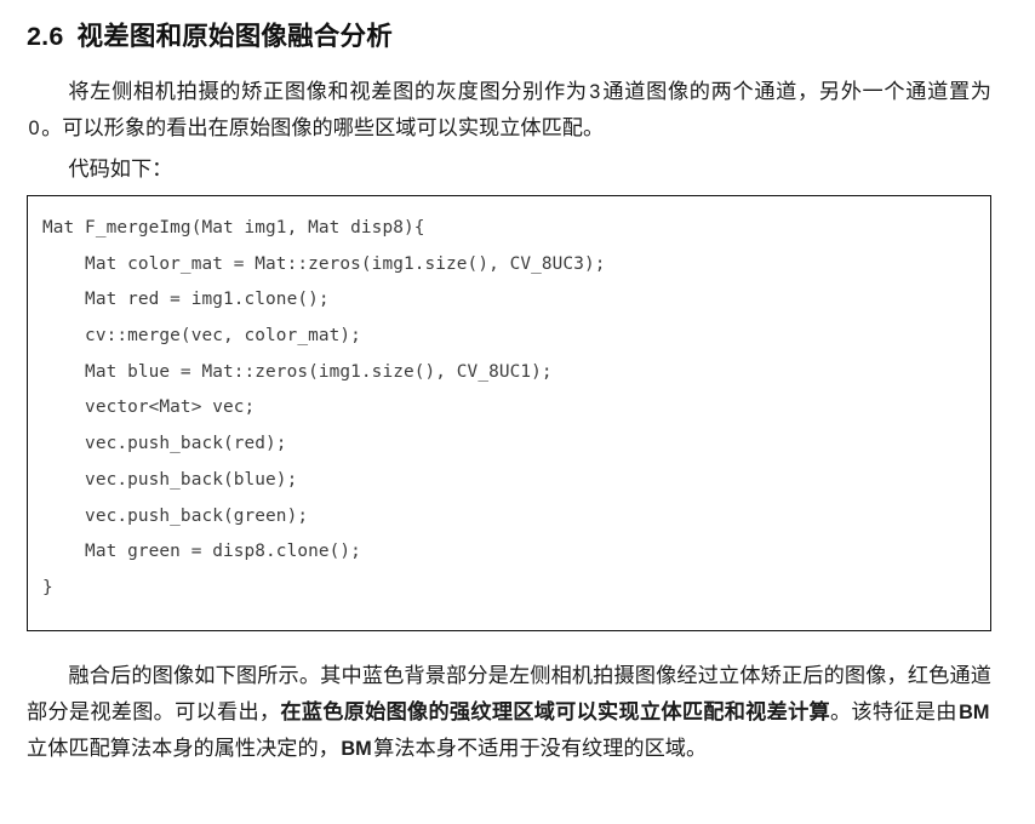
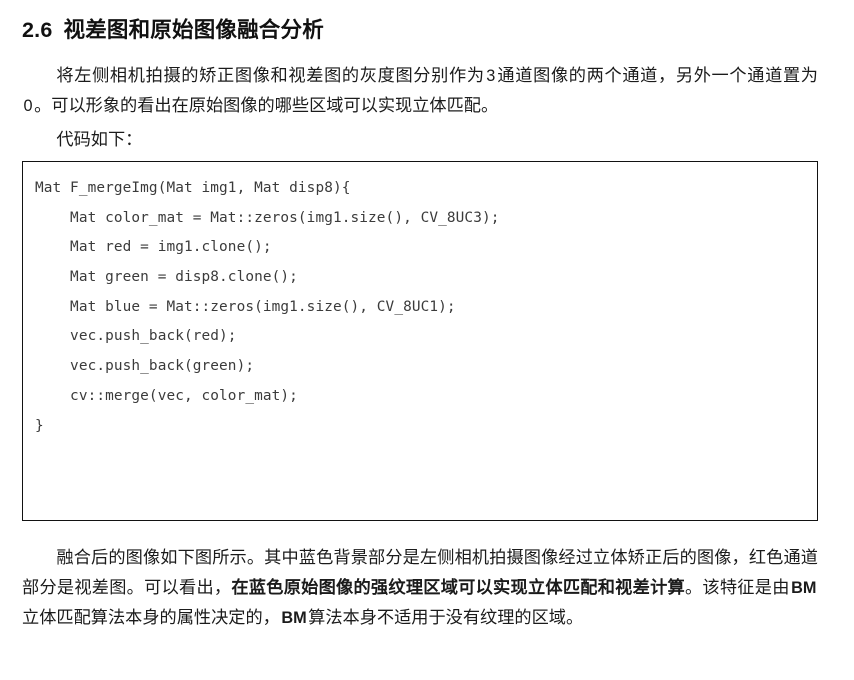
  2.6 视差图和原始图像融合分析
  将左侧相机拍摄的矫正图像和视差图的灰度图分别作为3通道图像的两个通道，另外一个通道置为0。可以形象的看出在原始图像的哪些区域可以实现立体匹配。
  代码如下：
  Mat F_mergeImg(Mat img1, Mat disp8){
  Mat color_mat = Mat::zeros(img1.size(), CV_8UC3);
  Mat red = img1.clone();
- cv::merge(vec, color_mat);
+ Mat green = disp8.clone();
  Mat blue = Mat::zeros(img1.size(), CV_8UC1);
- vector<Mat> vec;
  vec.push_back(red);
- vec.push_back(blue);
  vec.push_back(green);
- Mat green = disp8.clone();
+ cv::merge(vec, color_mat);
  }
  融合后的图像如下图所示。其中蓝色背景部分是左侧相机拍摄图像经过立体矫正后的图像，红色通道部分是视差图。可以看出，在蓝色原始图像的强纹理区域可以实现立体匹配和视差计算。该特征是由BM立体匹配算法本身的属性决定的，BM算法本身不适用于没有纹理的区域。
